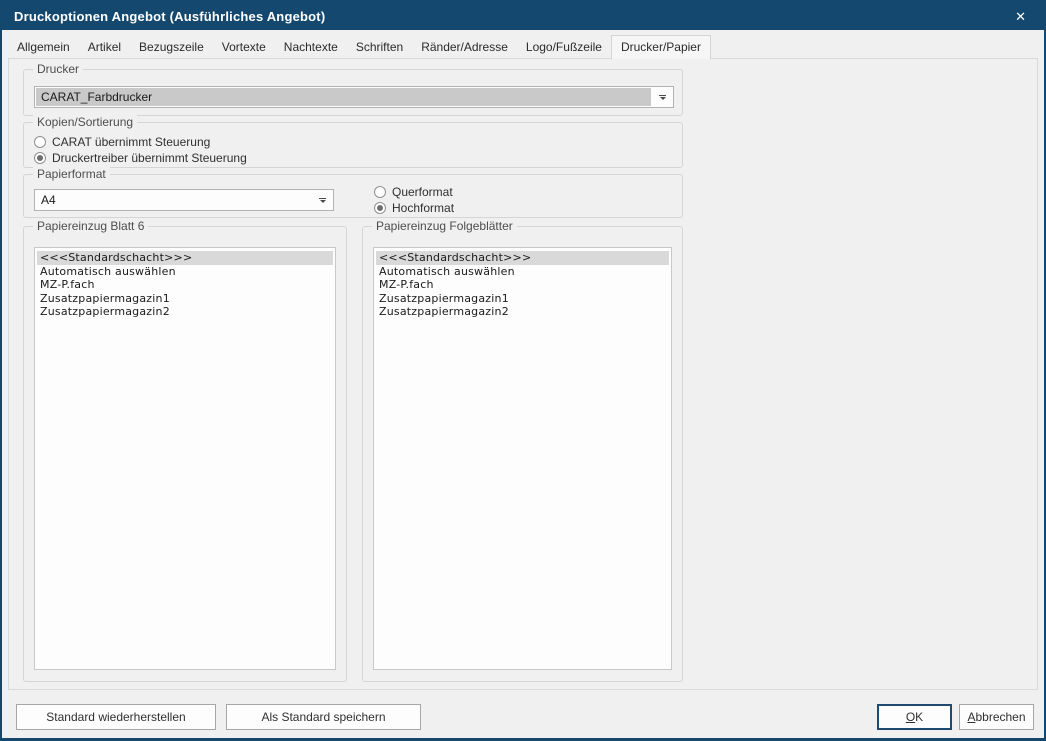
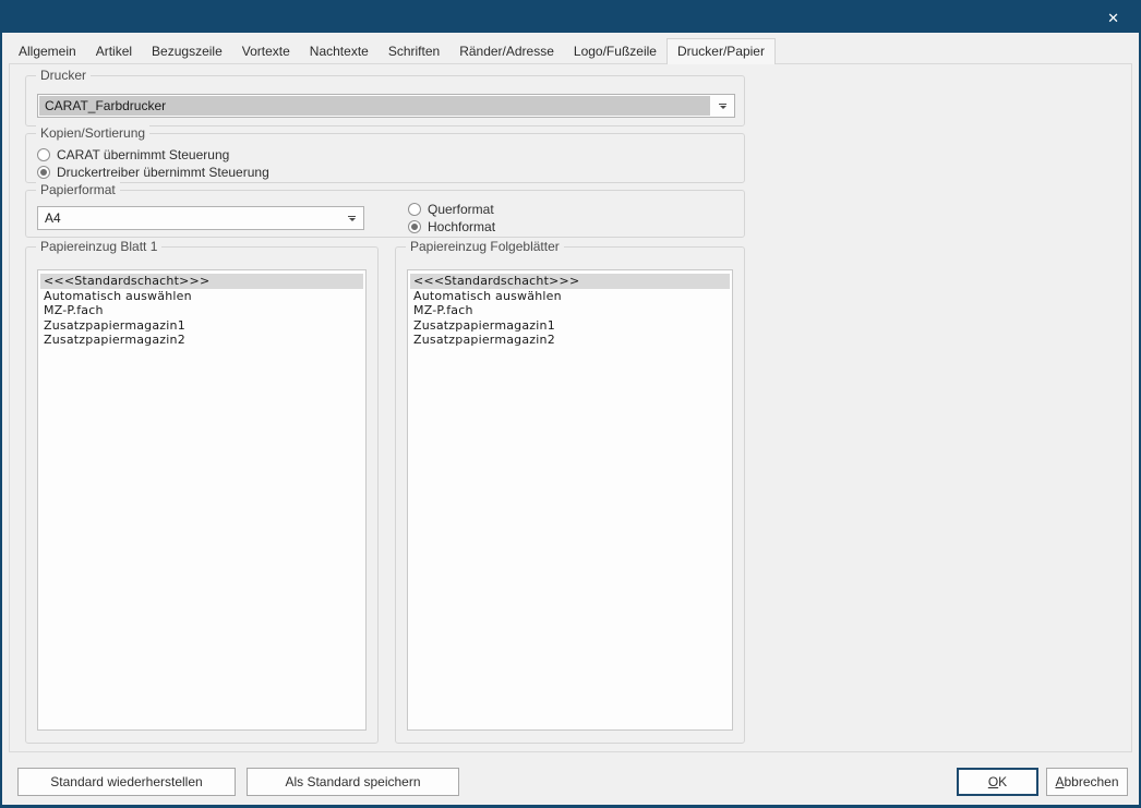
- Druckoptionen Angebot (Ausführliches Angebot)
  ✕
  Allgemein
  Artikel
  Bezugszeile
  Vortexte
  Nachtexte
  Schriften
  Ränder/Adresse
  Logo/Fußzeile
  Drucker/Papier
  Drucker
  CARAT_Farbdrucker
  Kopien/Sortierung
  CARAT übernimmt Steuerung
  Druckertreiber übernimmt Steuerung
  Papierformat
  A4
  Querformat
  Hochformat
- Papiereinzug Blatt 6
+ Papiereinzug Blatt 1
  <<<Standardschacht>>>
  Automatisch auswählen
  MZ-P.fach
  Zusatzpapiermagazin1
  Zusatzpapiermagazin2
  Papiereinzug Folgeblätter
  <<<Standardschacht>>>
  Automatisch auswählen
  MZ-P.fach
  Zusatzpapiermagazin1
  Zusatzpapiermagazin2
  Standard wiederherstellen
  Als Standard speichern
  OK
  Abbrechen
